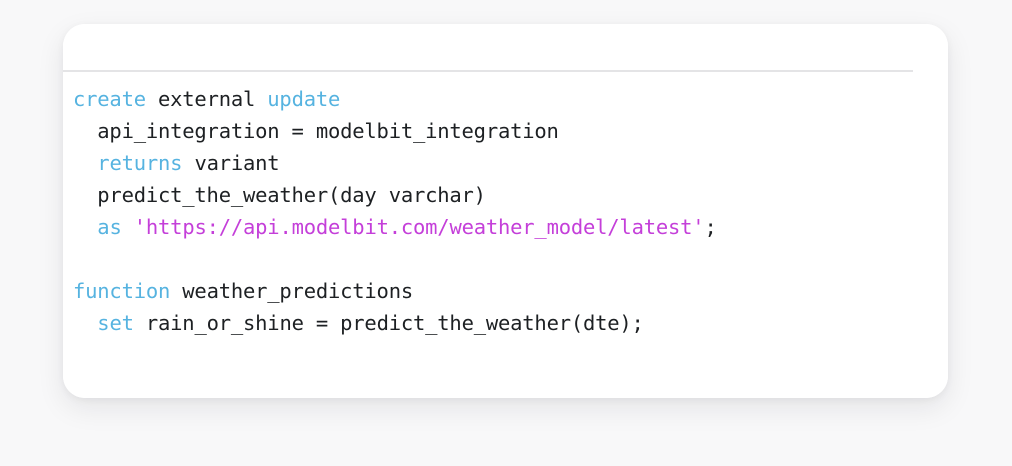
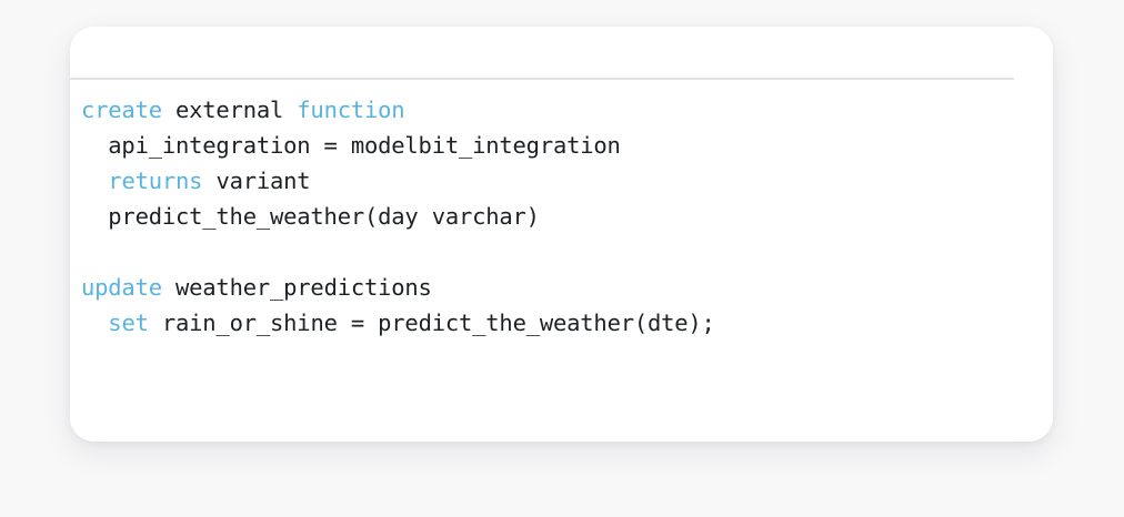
- create external update
+ create external function
  api_integration = modelbit_integration
  returns variant
  predict_the_weather(day varchar)
- as 'https://api.modelbit.com/weather_model/latest';
- function weather_predictions
+ update weather_predictions
  set rain_or_shine = predict_the_weather(dte);
